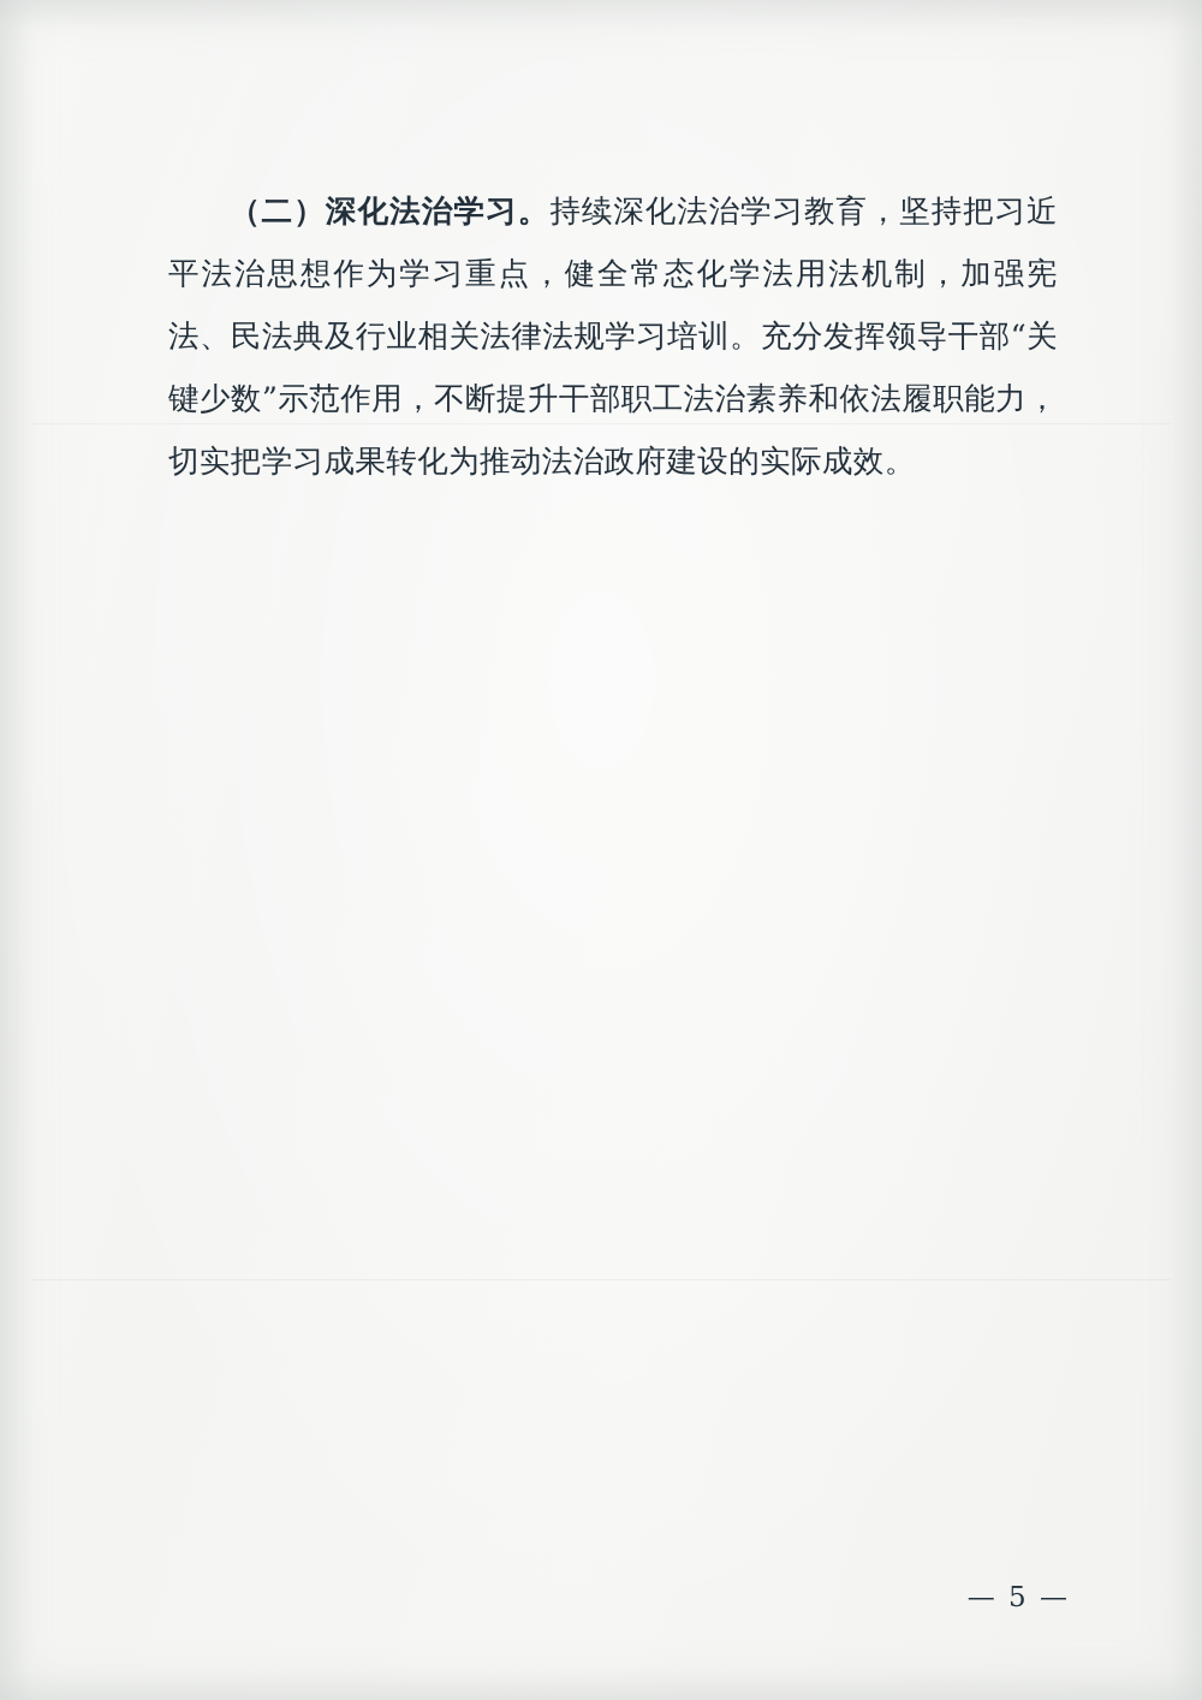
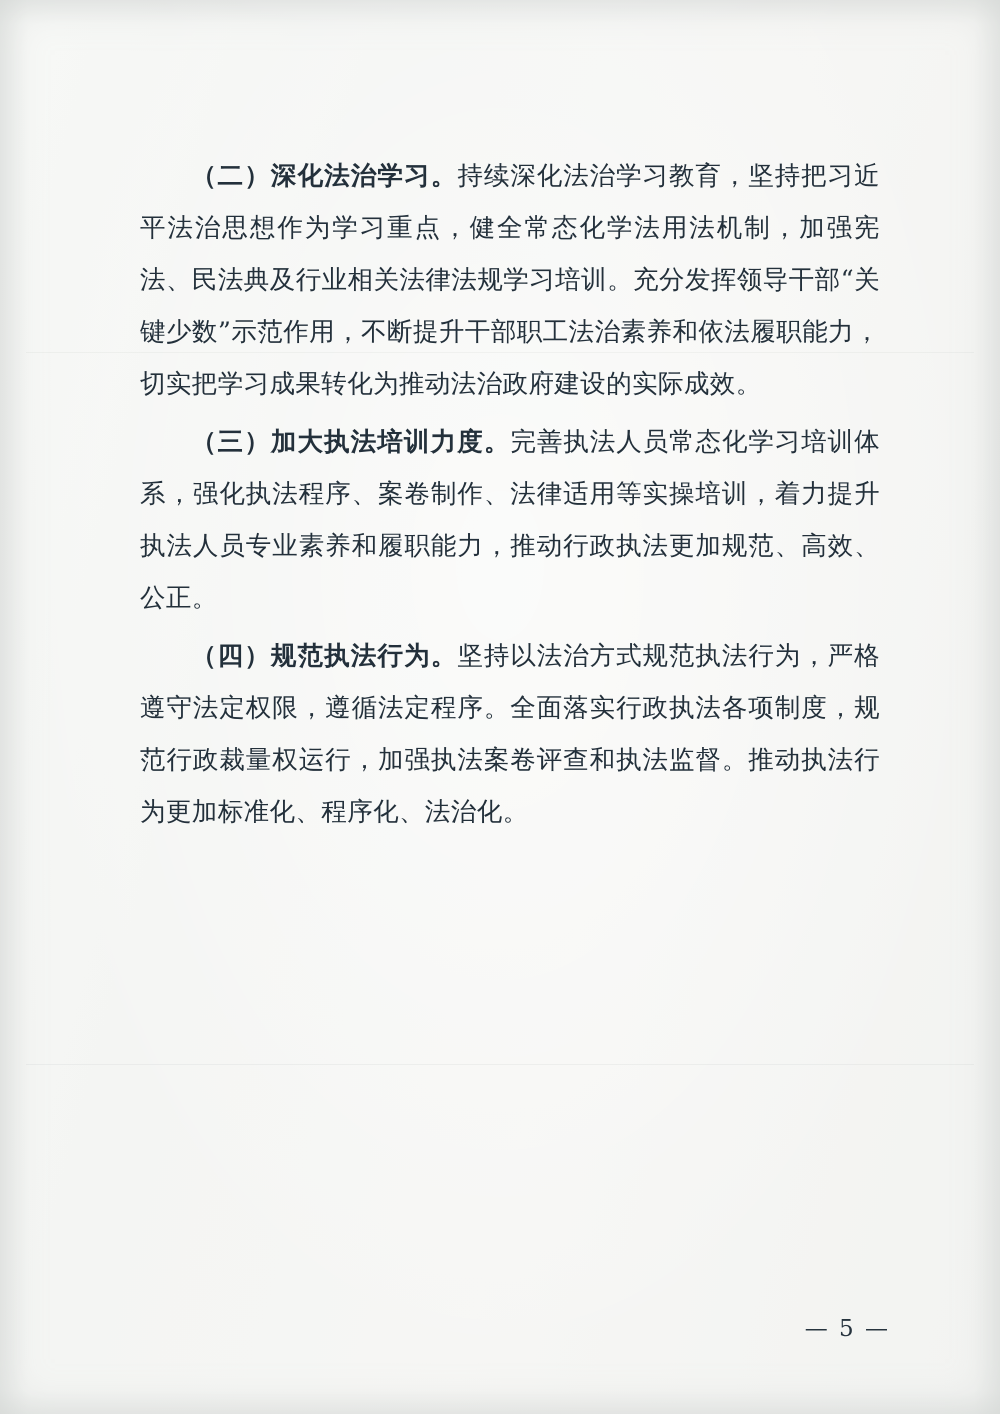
  （二）深化法治学习。持续深化法治学习教育，坚持把习近平法治思想作为学习重点，健全常态化学法用法机制，加强宪法、民法典及行业相关法律法规学习培训。充分发挥领导干部“关键少数”示范作用，不断提升干部职工法治素养和依法履职能力，切实把学习成果转化为推动法治政府建设的实际成效。
+ （三）加大执法培训力度。完善执法人员常态化学习培训体系，强化执法程序、案卷制作、法律适用等实操培训，着力提升执法人员专业素养和履职能力，推动行政执法更加规范、高效、公正。
+ （四）规范执法行为。坚持以法治方式规范执法行为，严格遵守法定权限，遵循法定程序。全面落实行政执法各项制度，规范行政裁量权运行，加强执法案卷评查和执法监督。推动执法行为更加标准化、程序化、法治化。
  — 5 —
